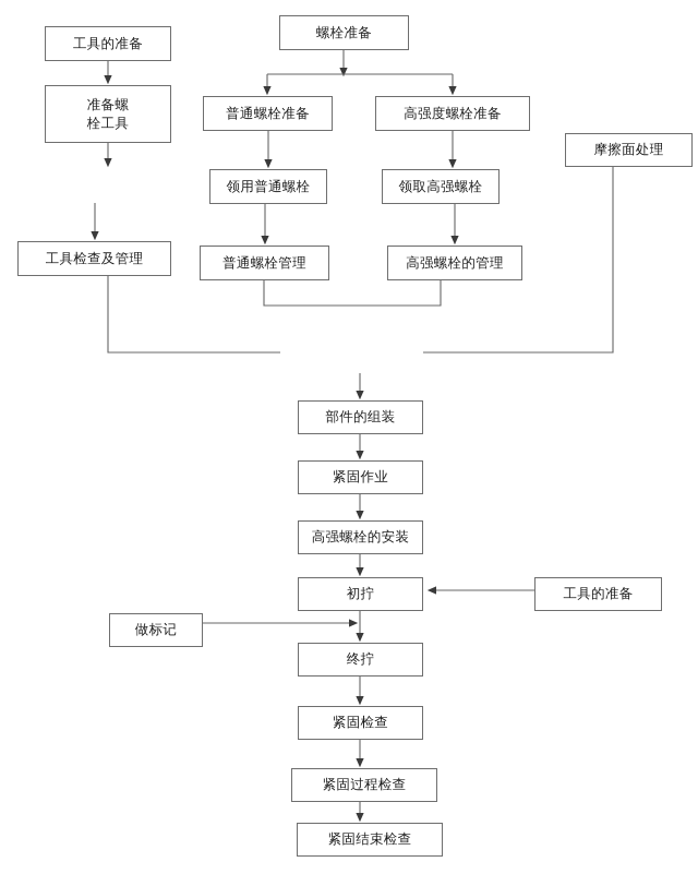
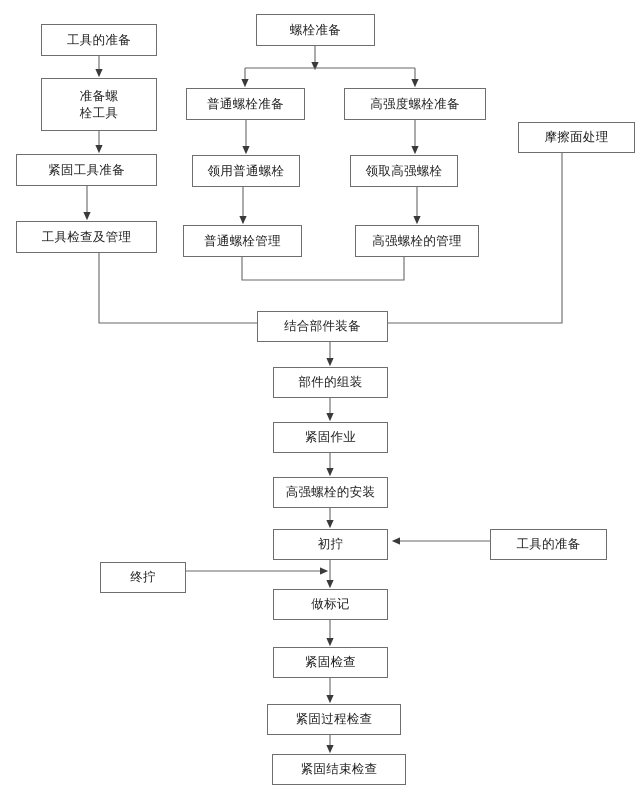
  工具的准备
  准备螺
  栓工具
+ 紧固工具准备
  工具检查及管理
  螺栓准备
  普通螺栓准备
  高强度螺栓准备
  领用普通螺栓
  领取高强螺栓
  普通螺栓管理
  高强螺栓的管理
  摩擦面处理
+ 结合部件装备
  部件的组装
  紧固作业
  高强螺栓的安装
  初拧
- 做标记
+ 终拧
  工具的准备
- 终拧
+ 做标记
  紧固检查
  紧固过程检查
  紧固结束检查
